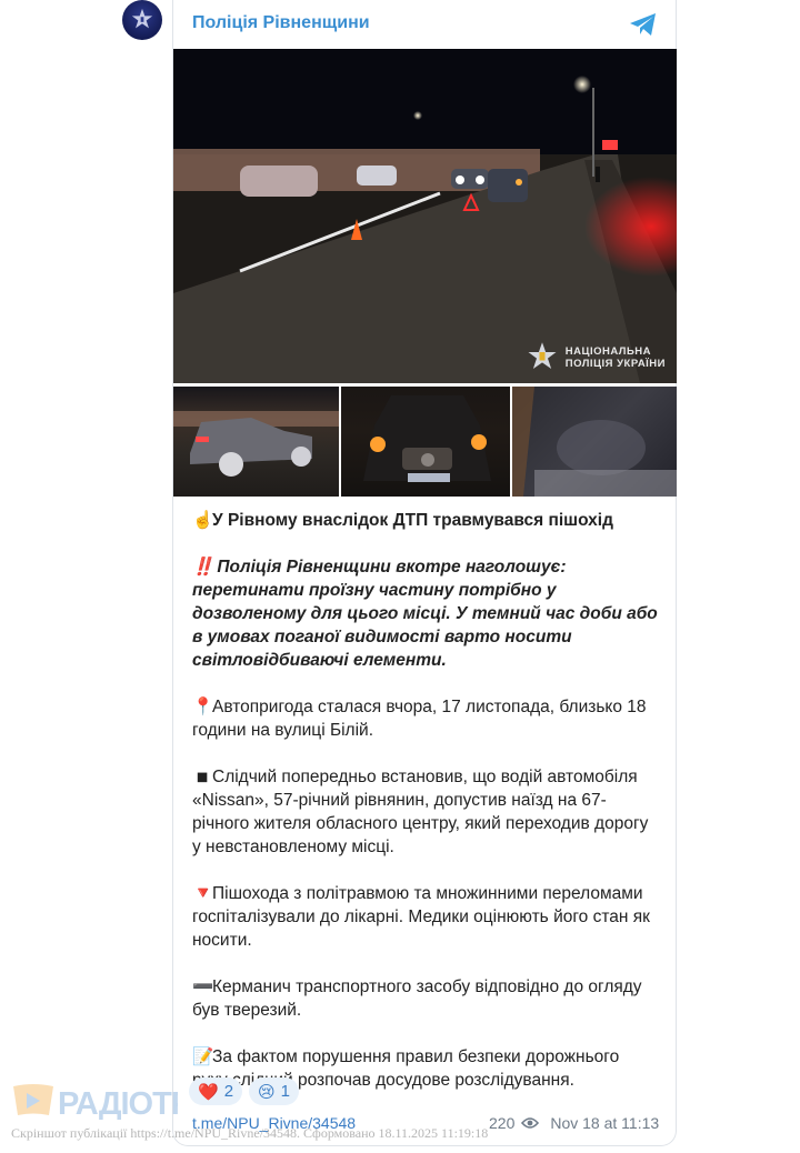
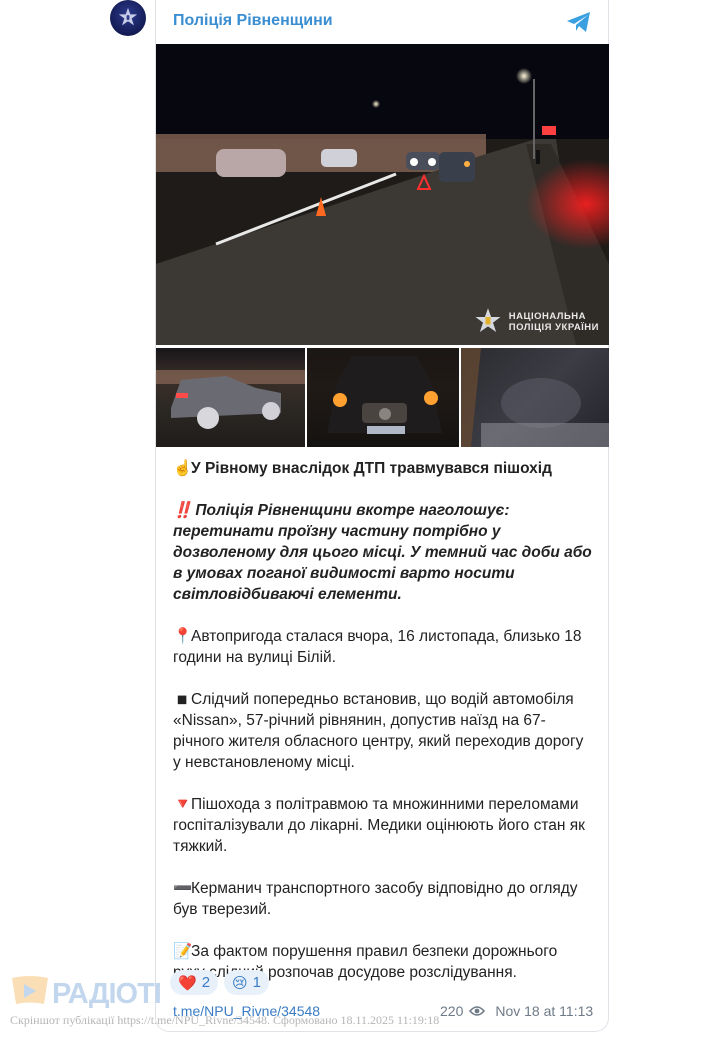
  Поліція Рівненщини
  НАЦІОНАЛЬНА
  ПОЛІЦІЯ УКРАЇНИ
  ☝️У Рівному внаслідок ДТП травмувався пішохід
  ‼️ Поліція Рівненщини вкотре наголошує: перетинати проїзну частину потрібно у дозволеному для цього місці. У темний час доби або в умовах поганої видимості варто носити світловідбиваючі елементи.
- 📍Автопригода сталася вчора, 17 листопада, близько 18 години на вулиці Білій.
+ 📍Автопригода сталася вчора, 16 листопада, близько 18 години на вулиці Білій.
  ◾ Слідчий попередньо встановив, що водій автомобіля «Nissan», 57-річний рівнянин, допустив наїзд на 67-річного жителя обласного центру, який переходив дорогу у невстановленому місці.
- 🔻Пішохода з політравмою та множинними переломами госпіталізували до лікарні. Медики оцінюють його стан як носити.
+ 🔻Пішохода з політравмою та множинними переломами госпіталізували до лікарні. Медики оцінюють його стан як тяжкий.
  ➖Керманич транспортного засобу відповідно до огляду був тверезий.
  📝За фактом порушення правил безпеки дорожнього л розпочав досудове розслідування.
  ❤️
  2
  😢
  1
  t.me/NPU_Rivne/34548
  220
  Nov 18 at 11:13
  Скріншот публікації https://t.me/NPU_Rivne/34548. Сформовано 18.11.2025 11:19:18
